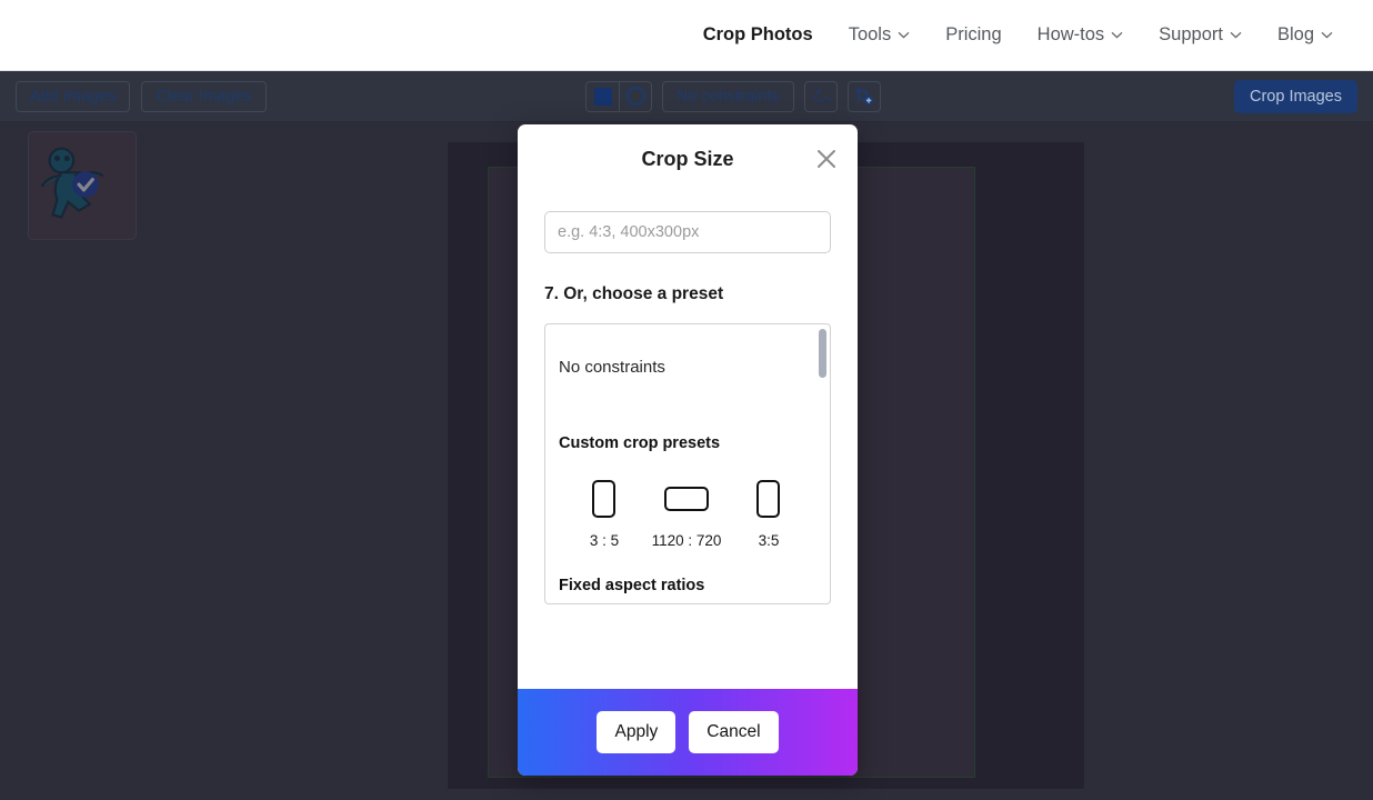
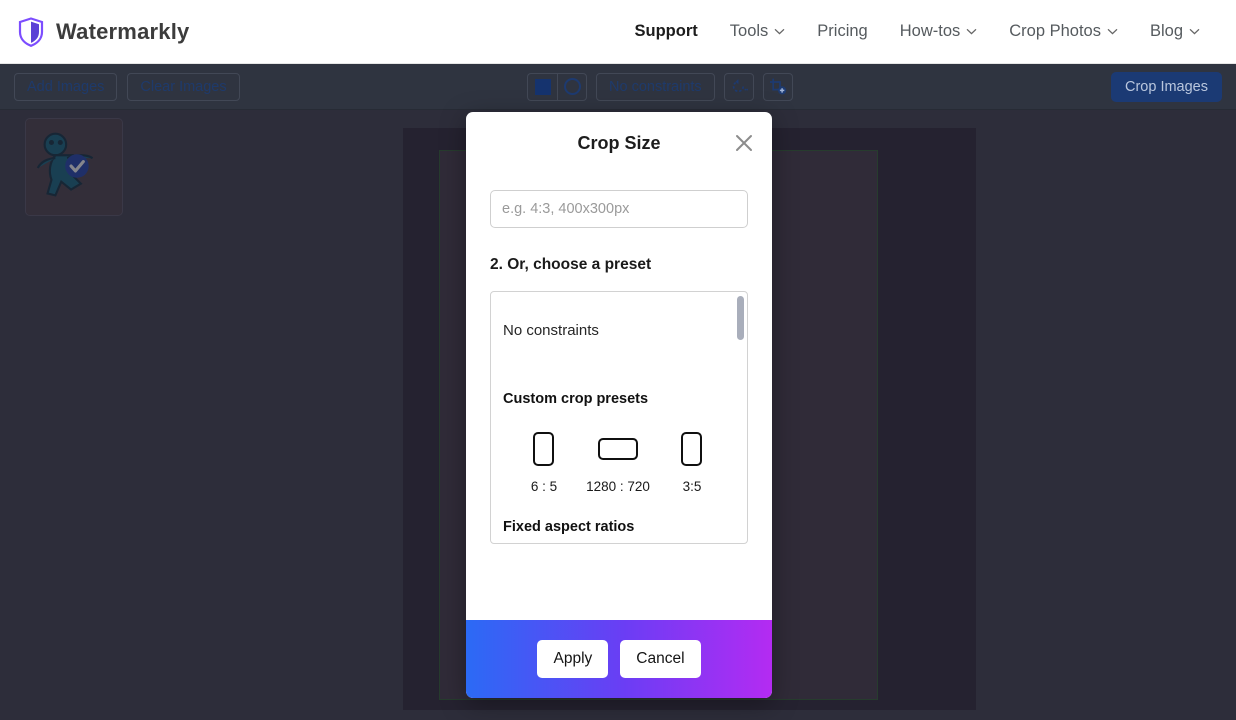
+ Watermarkly
- Crop Photos
+ Support
  Tools
  Pricing
  How-tos
- Support
+ Crop Photos
  Blog
  Add Images
  Clear Images
  No constraints
  Crop Images
  Crop Size
  e.g. 4:3, 400x300px
- 7. Or, choose a preset
+ 2. Or, choose a preset
  No constraints
  Custom crop presets
- 3 : 5
+ 6 : 5
- 1120 : 720
+ 1280 : 720
  3:5
  Fixed aspect ratios
  Apply
  Cancel
